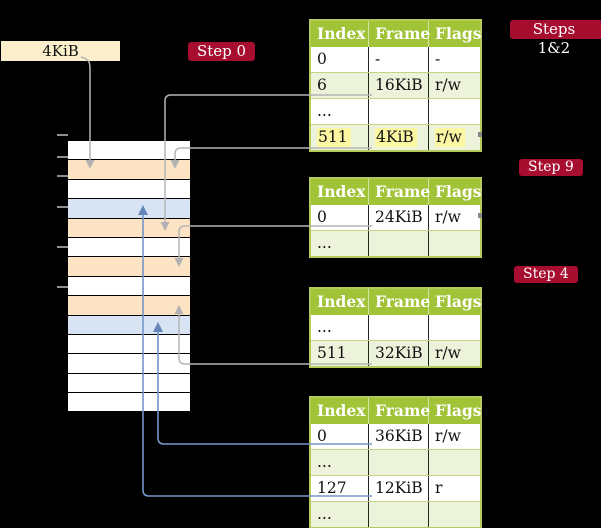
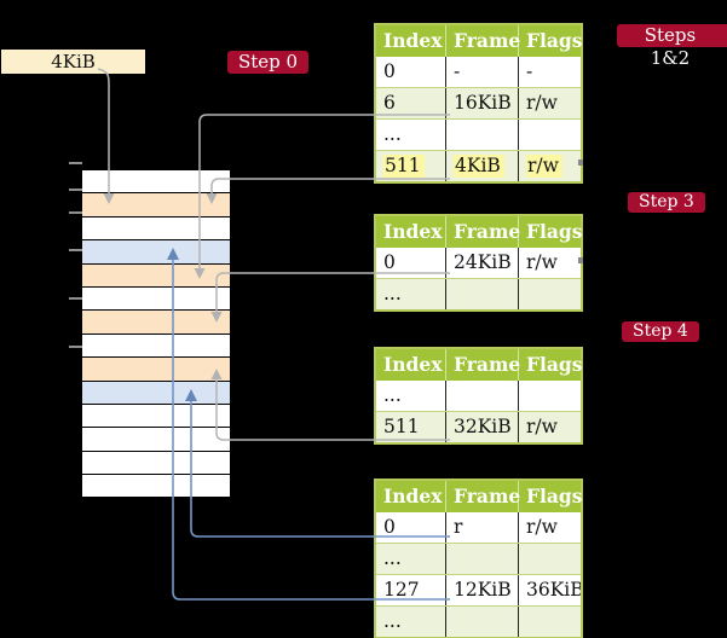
  Index
  Frame
  Flags
  0
  -
  -
  6
  16KiB
  r/w
  ...
  511
  4KiB
  r/w
  Index
  Frame
  Flags
  0
  24KiB
  r/w
  ...
  Index
  Frame
  Flags
  ...
  511
  32KiB
  r/w
  Index
  Frame
  Flags
  0
- 36KiB
+ r
  r/w
  ...
  127
  12KiB
- r
+ 36KiB
  ...
  4KiB
  Step 0
  Steps 1&2
- Step 9
+ Step 3
  Step 4
